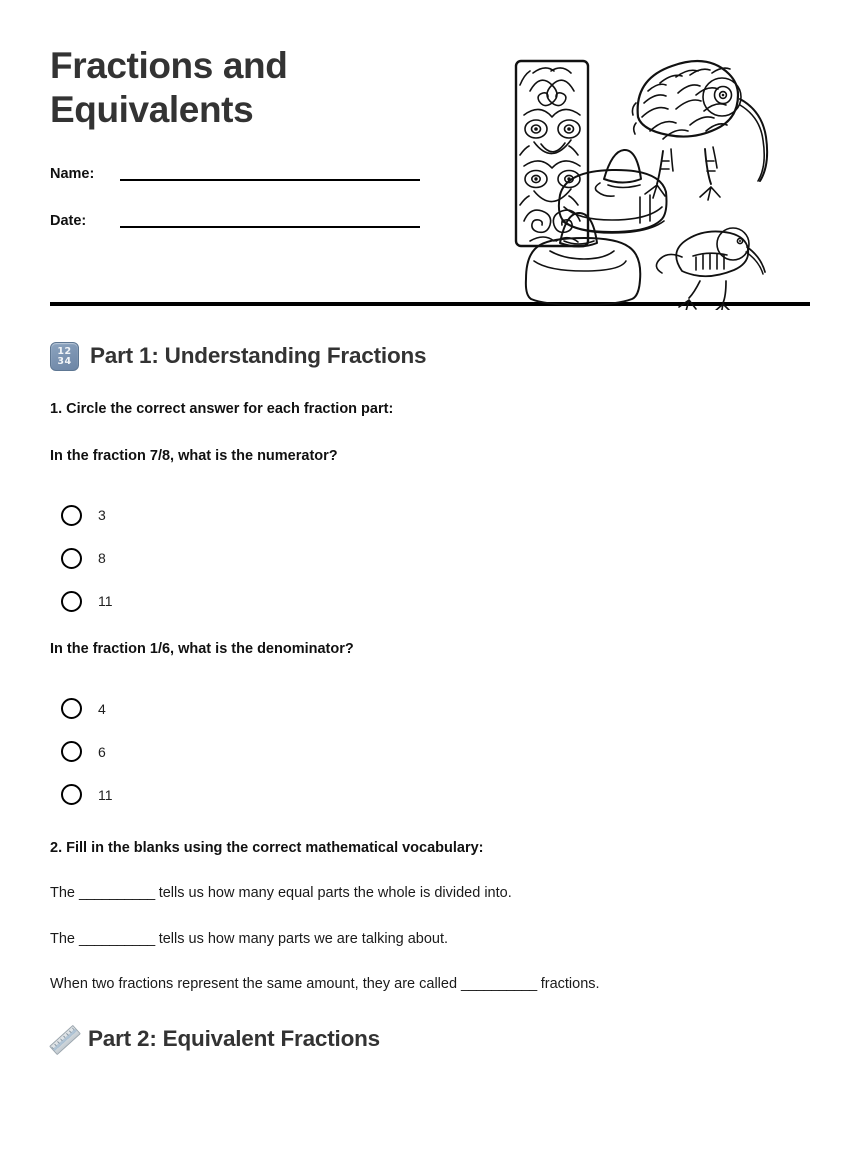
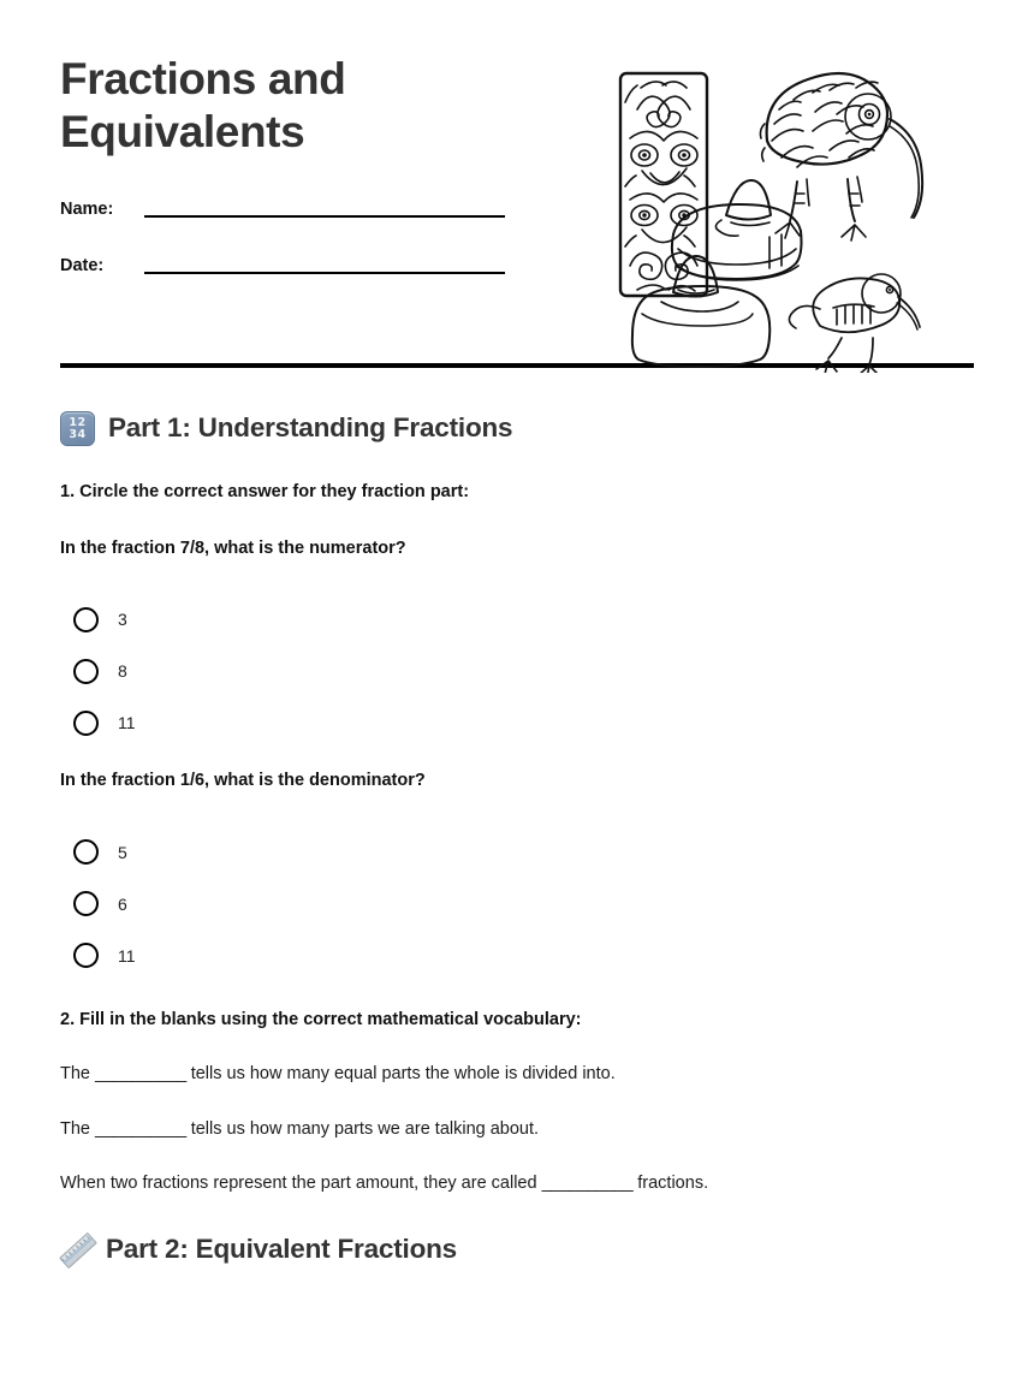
  Fractions and Equivalents
  Name:
  Date:
  12
  34
  Part 1: Understanding Fractions
- 1. Circle the correct answer for each fraction part:
+ 1. Circle the correct answer for they fraction part:
  In the fraction 7/8, what is the numerator?
  3
  8
  11
  In the fraction 1/6, what is the denominator?
- 4
+ 5
  6
  11
  2. Fill in the blanks using the correct mathematical vocabulary:
  The __________ tells us how many equal parts the whole is divided into.
  The __________ tells us how many parts we are talking about.
- When two fractions represent the same amount, they are called __________ fractions.
+ When two fractions represent the part amount, they are called __________ fractions.
  Part 2: Equivalent Fractions
